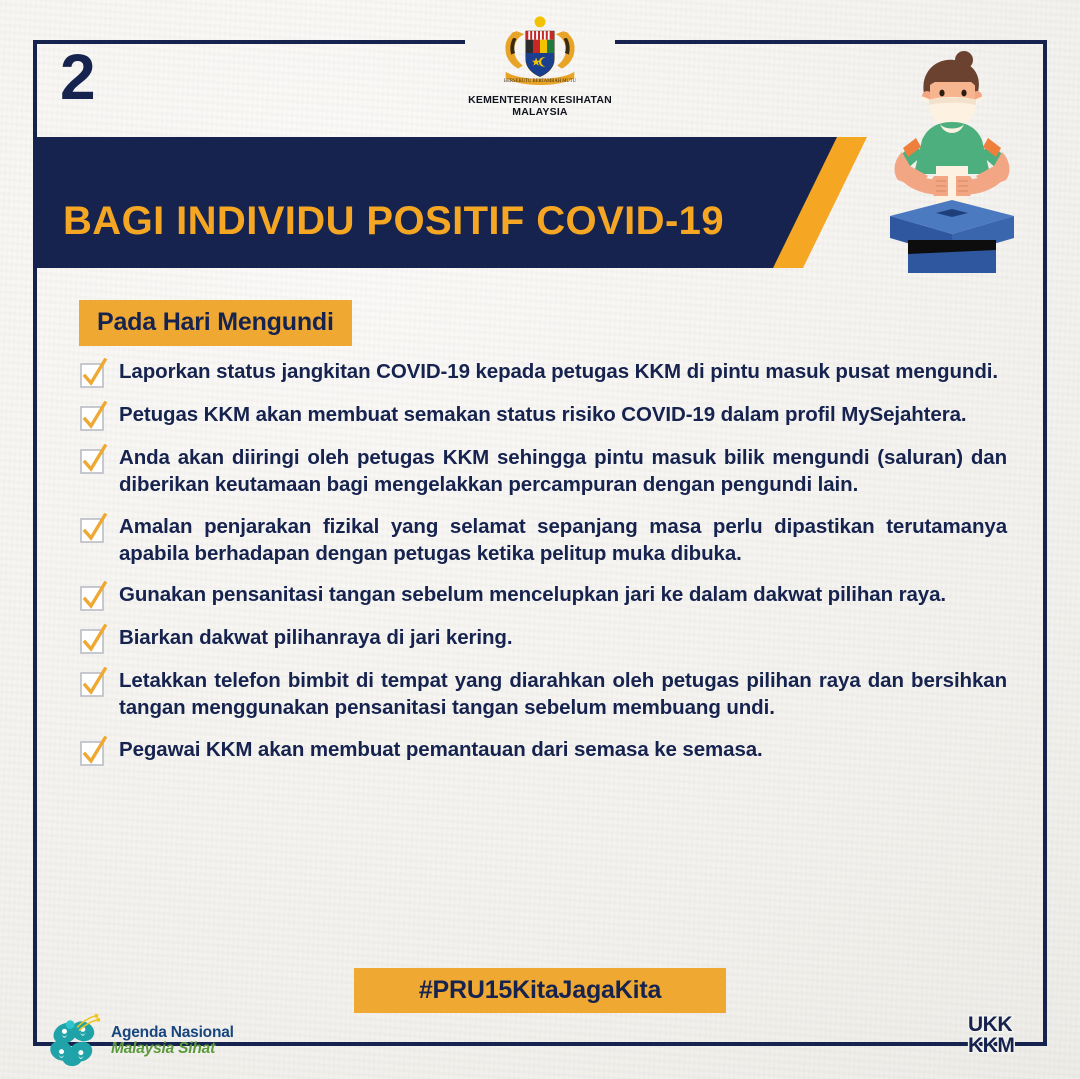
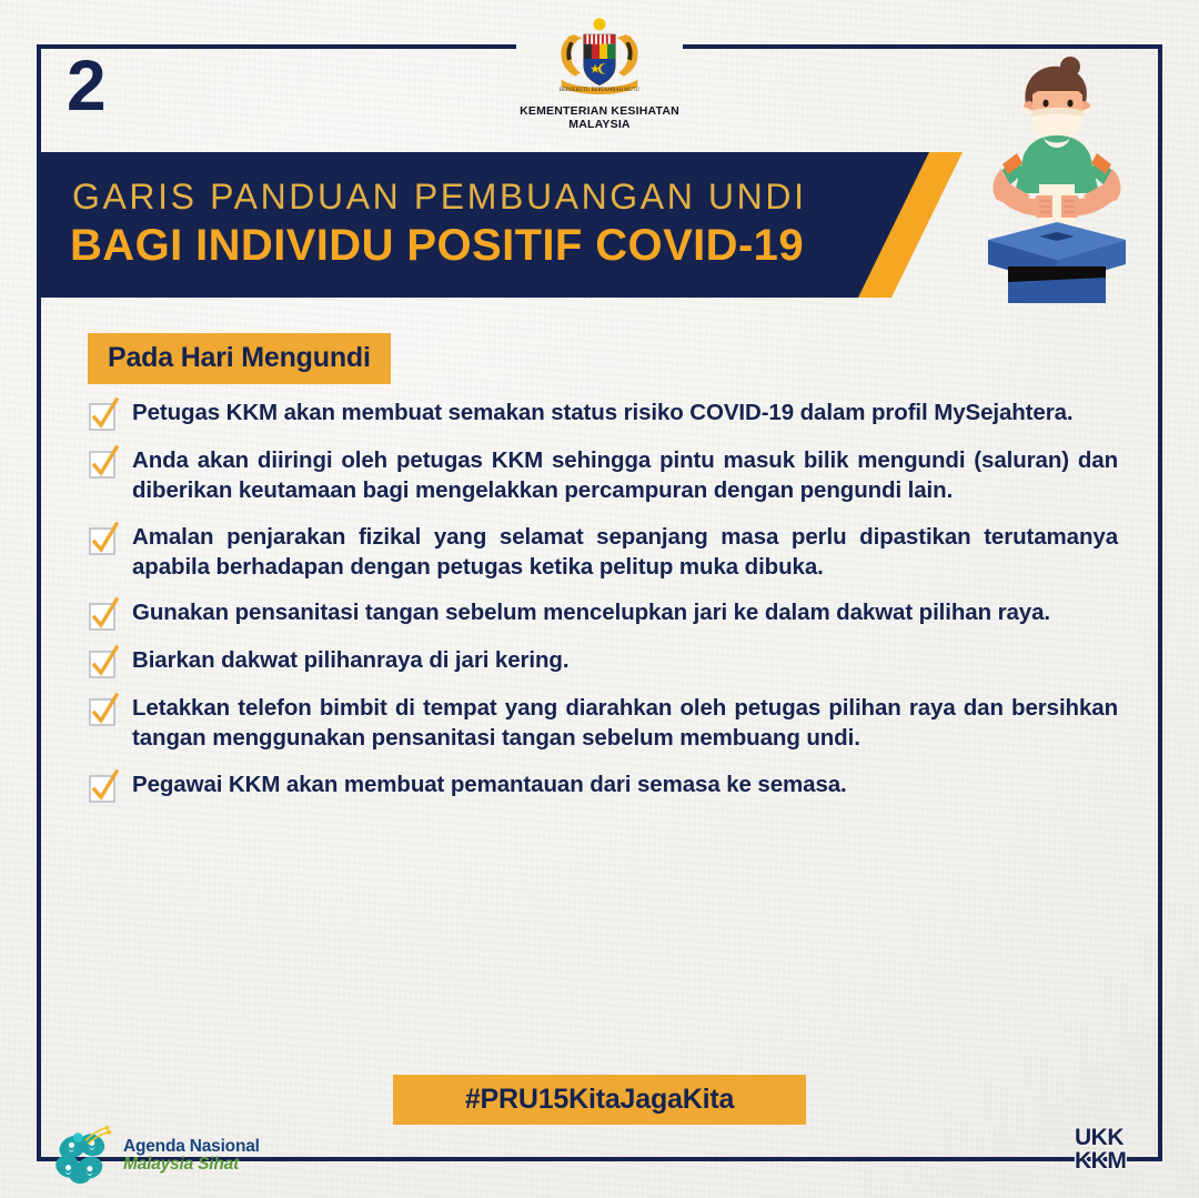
  2
  KEMENTERIAN KESIHATAN MALAYSIA
+ GARIS PANDUAN PEMBUANGAN UNDI
  BAGI INDIVIDU POSITIF COVID-19
  Pada Hari Mengundi
- Laporkan status jangkitan COVID-19 kepada petugas KKM di pintu masuk pusat mengundi.
  Petugas KKM akan membuat semakan status risiko COVID-19 dalam profil MySejahtera.
  Anda akan diiringi oleh petugas KKM sehingga pintu masuk bilik mengundi (saluran) dan diberikan keutamaan bagi mengelakkan percampuran dengan pengundi lain.
  Amalan penjarakan fizikal yang selamat sepanjang masa perlu dipastikan terutamanya apabila berhadapan dengan petugas ketika pelitup muka dibuka.
  Gunakan pensanitasi tangan sebelum mencelupkan jari ke dalam dakwat pilihan raya.
  Biarkan dakwat pilihanraya di jari kering.
  Letakkan telefon bimbit di tempat yang diarahkan oleh petugas pilihan raya dan bersihkan tangan menggunakan pensanitasi tangan sebelum membuang undi.
  Pegawai KKM akan membuat pemantauan dari semasa ke semasa.
  #PRU15KitaJagaKita
  Agenda Nasional
  Malaysia Sihat
  UKK
  KKM
